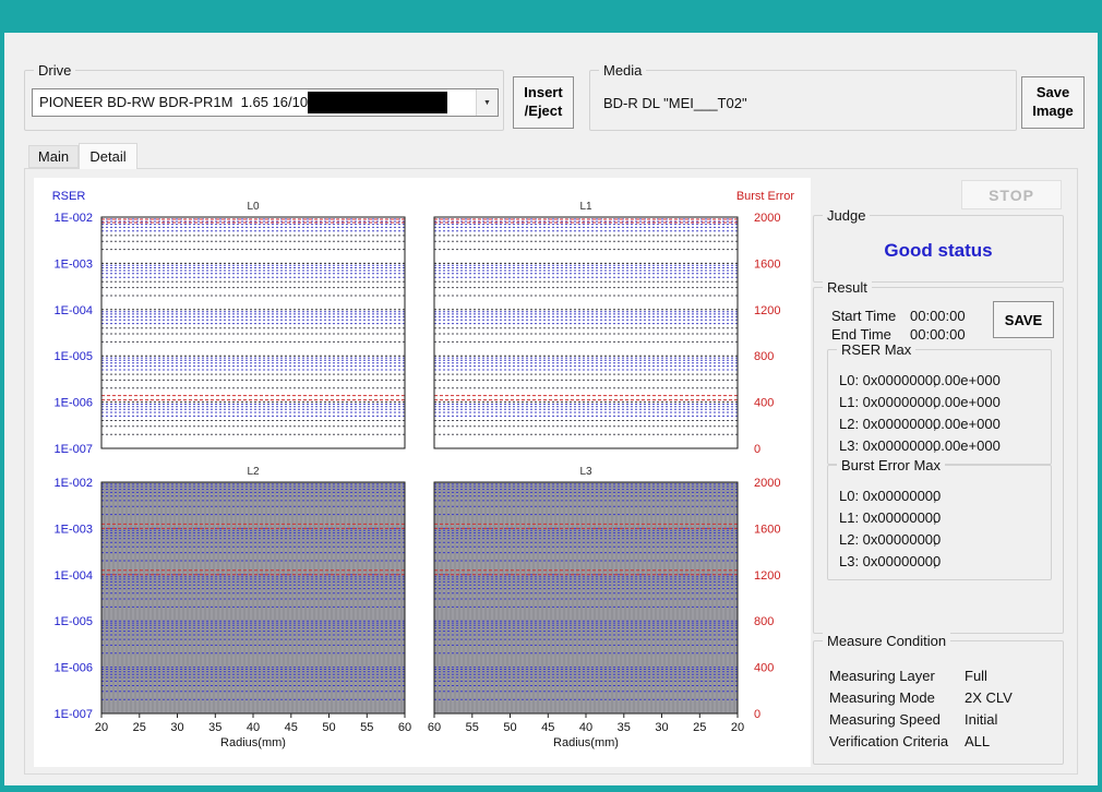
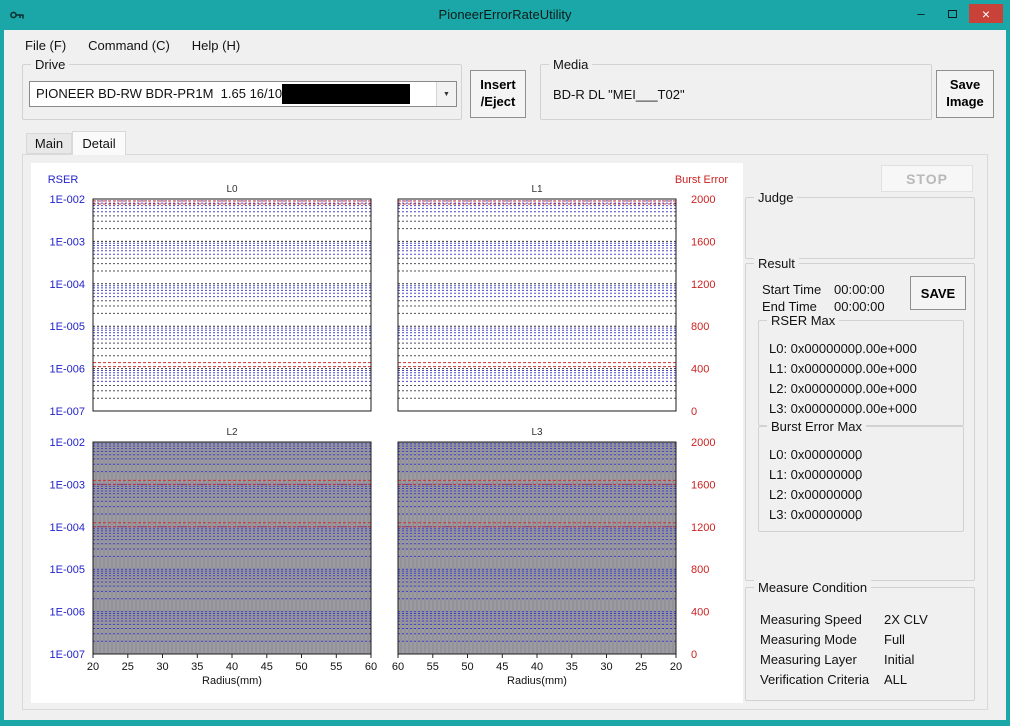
+ PioneerErrorRateUtility
+ –
+ ×
+ File (F)
+ Command (C)
+ Help (H)
  Drive
  PIONEER BD-RW BDR-PR1M 1.65 16/10
  Insert
  /Eject
  Media
  BD-R DL "MEI___T02"
  Save
  Image
  Main
  Detail
  RSER
  Burst Error
  1E-002
  1E-003
  1E-004
  1E-005
  1E-006
  1E-007
  2000
  1600
  1200
  800
  400
  0
  1E-002
  1E-003
  1E-004
  1E-005
  1E-006
  1E-007
  2000
  1600
  1200
  800
  400
  0
  L0
  L1
  L2
  20
  25
  30
  35
  40
  45
  50
  55
  60
  Radius(mm)
  L3
  60
  55
  50
  45
  40
  35
  30
  25
  20
  Radius(mm)
  STOP
  Judge
- Good status
  Result
  Start Time
  00:00:00
  End Time
  00:00:00
  SAVE
  RSER Max
  L0: 0x0000000
  0.00e+000
  L1: 0x0000000
  0.00e+000
  L2: 0x0000000
  0.00e+000
  L3: 0x0000000
  0.00e+000
  Burst Error Max
  L0: 0x0000000
  0
  L1: 0x0000000
  0
  L2: 0x0000000
  0
  L3: 0x0000000
  0
  Measure Condition
- Measuring Layer
+ Measuring Speed
- Full
+ 2X CLV
  Measuring Mode
- 2X CLV
+ Full
- Measuring Speed
+ Measuring Layer
  Initial
  Verification Criteria
  ALL
